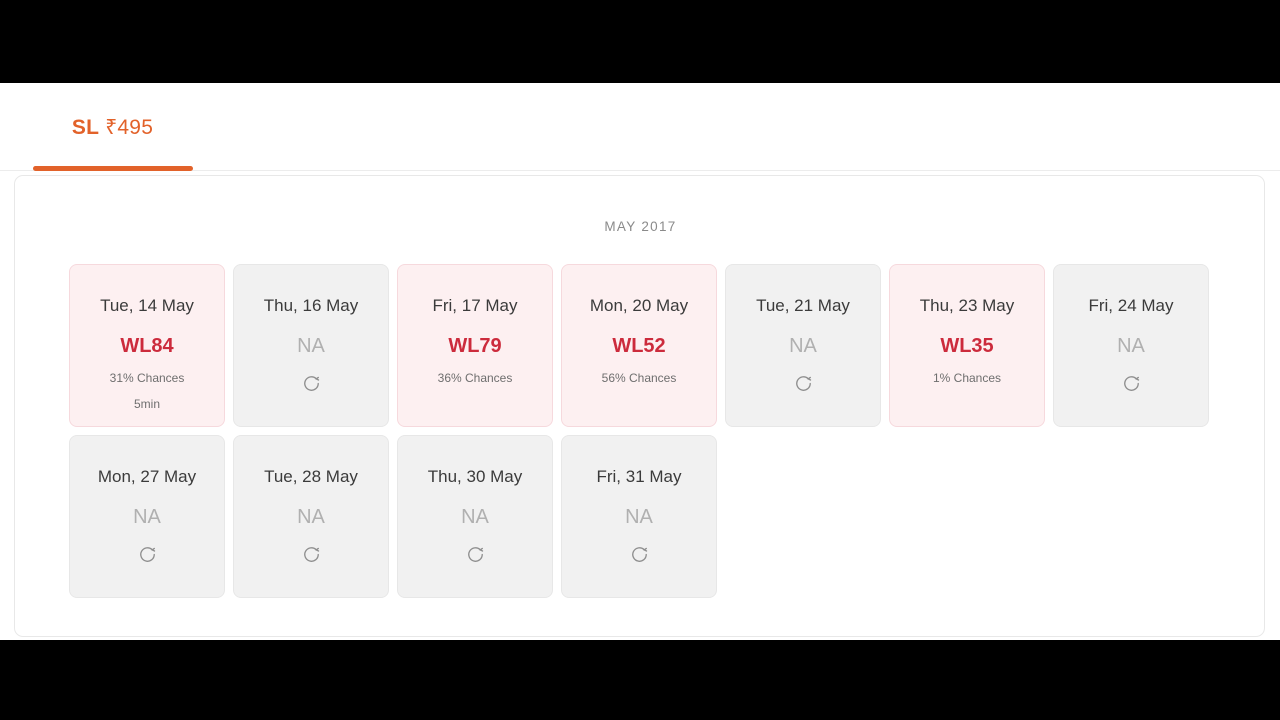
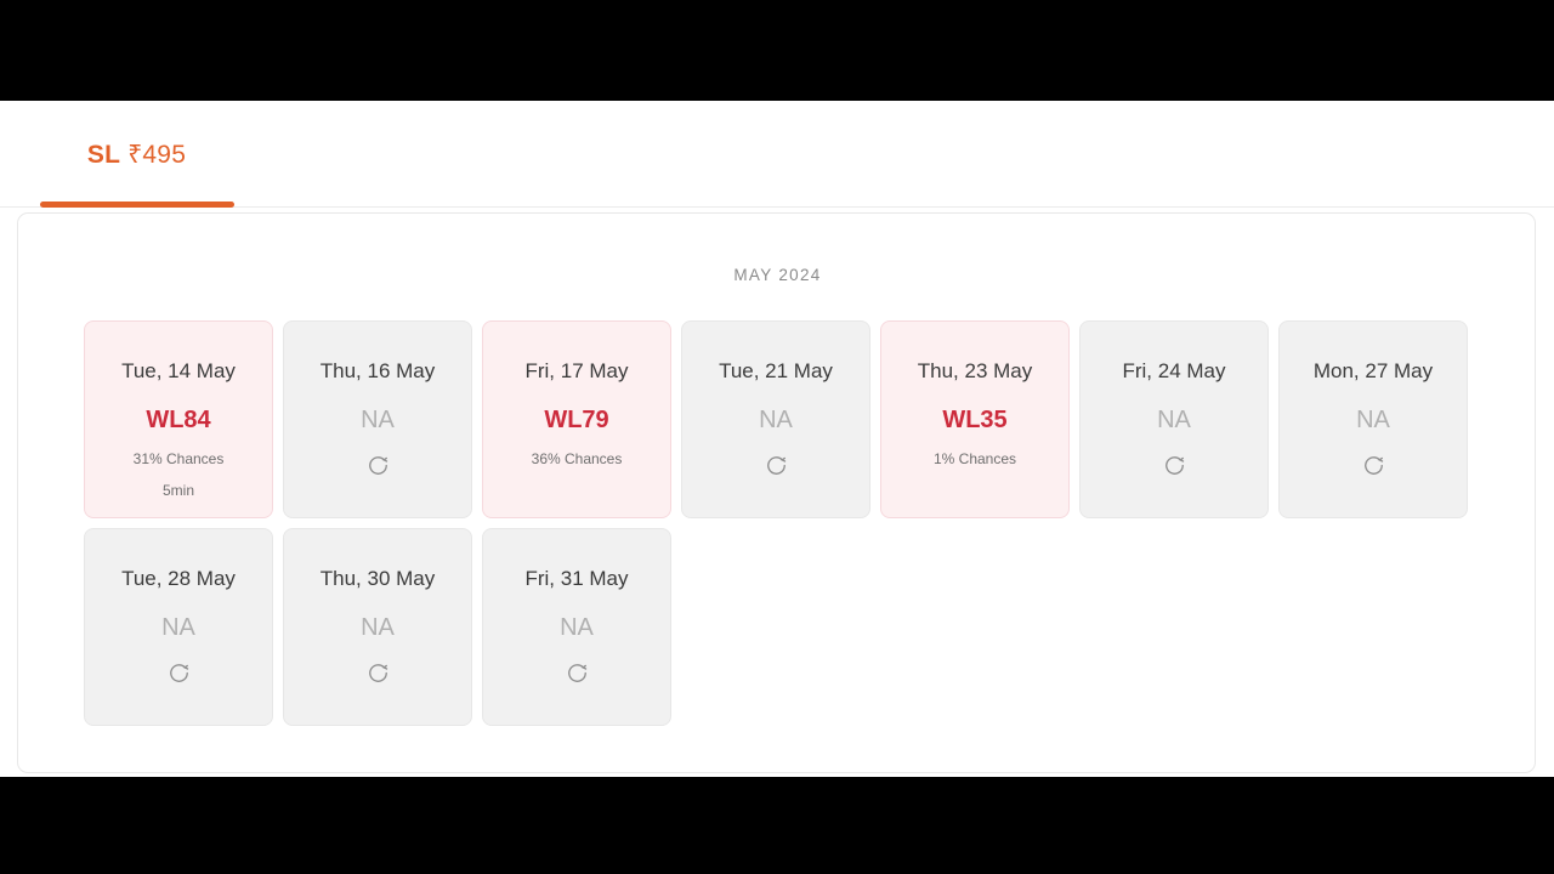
  SL ₹495
- MAY 2017
+ MAY 2024
  Tue, 14 May
  WL84
  31% Chances
  5min
  Thu, 16 May
  NA
  Fri, 17 May
  WL79
  36% Chances
- Mon, 20 May
- WL52
- 56% Chances
  Tue, 21 May
  NA
  Thu, 23 May
  WL35
  1% Chances
  Fri, 24 May
  NA
  Mon, 27 May
  NA
  Tue, 28 May
  NA
  Thu, 30 May
  NA
  Fri, 31 May
  NA
